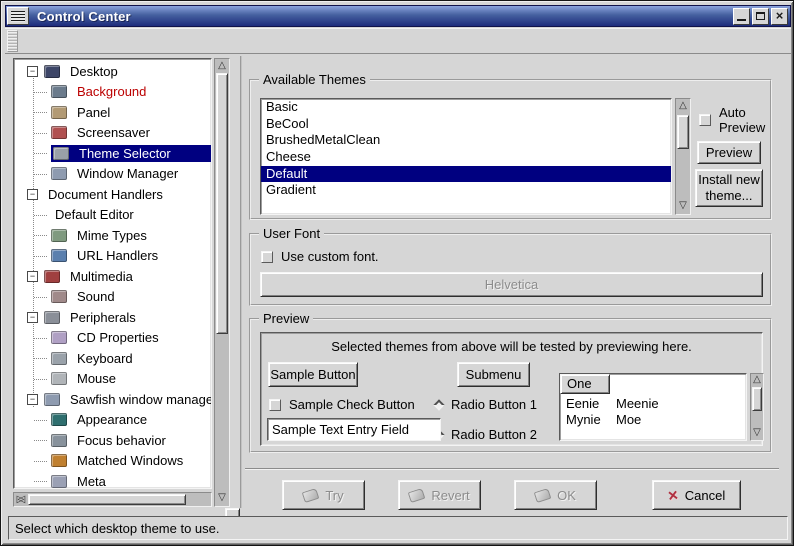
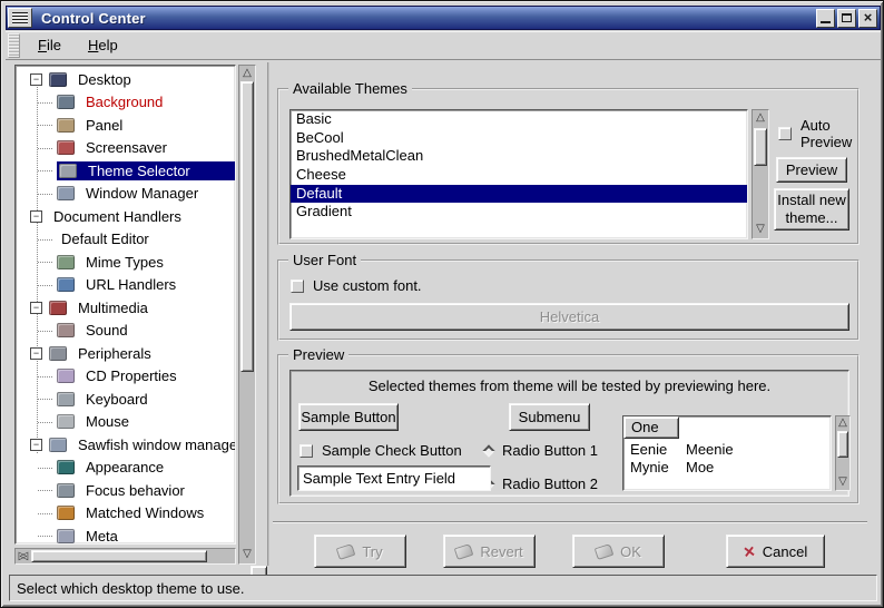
  Control Center
  ×
+ File
+ Help
  −
  Desktop
  Background
  Panel
  Screensaver
  Theme Selector
  Window Manager
  −
  Document Handlers
  Default Editor
  Mime Types
  URL Handlers
  −
  Multimedia
  Sound
  −
  Peripherals
  CD Properties
  Keyboard
  Mouse
  −
  Sawfish window manage
  Appearance
  Focus behavior
  Matched Windows
  Meta
  △
  ▽
  ◁
  ▷
  Available Themes
  Basic
  BeCool
  BrushedMetalClean
  Cheese
  Default
  Gradient
  △
  ▽
  Auto Preview
  Preview
  Install new theme...
  User Font
  Use custom font.
  Helvetica
  Preview
- Selected themes from above will be tested by previewing here.
+ Selected themes from theme will be tested by previewing here.
  Sample Button
  Submenu
  Sample Check Button
  Radio Button 1
  Radio Button 2
  Sample Text Entry Field
  One
  Eenie
  Meenie
  Mynie
  Moe
  △
  ▽
  Try
  Revert
  OK
  Cancel
  Select which desktop theme to use.
